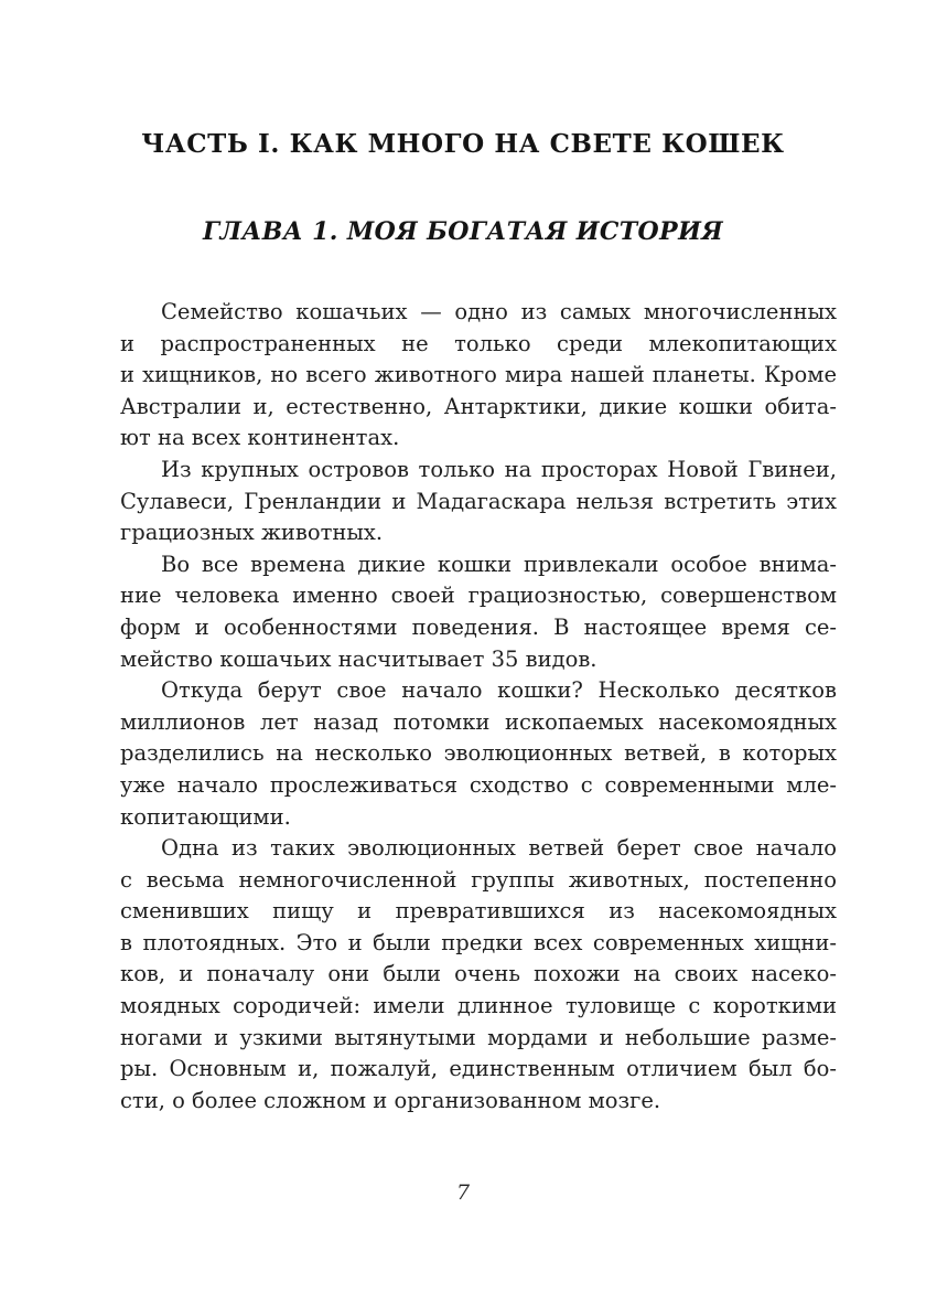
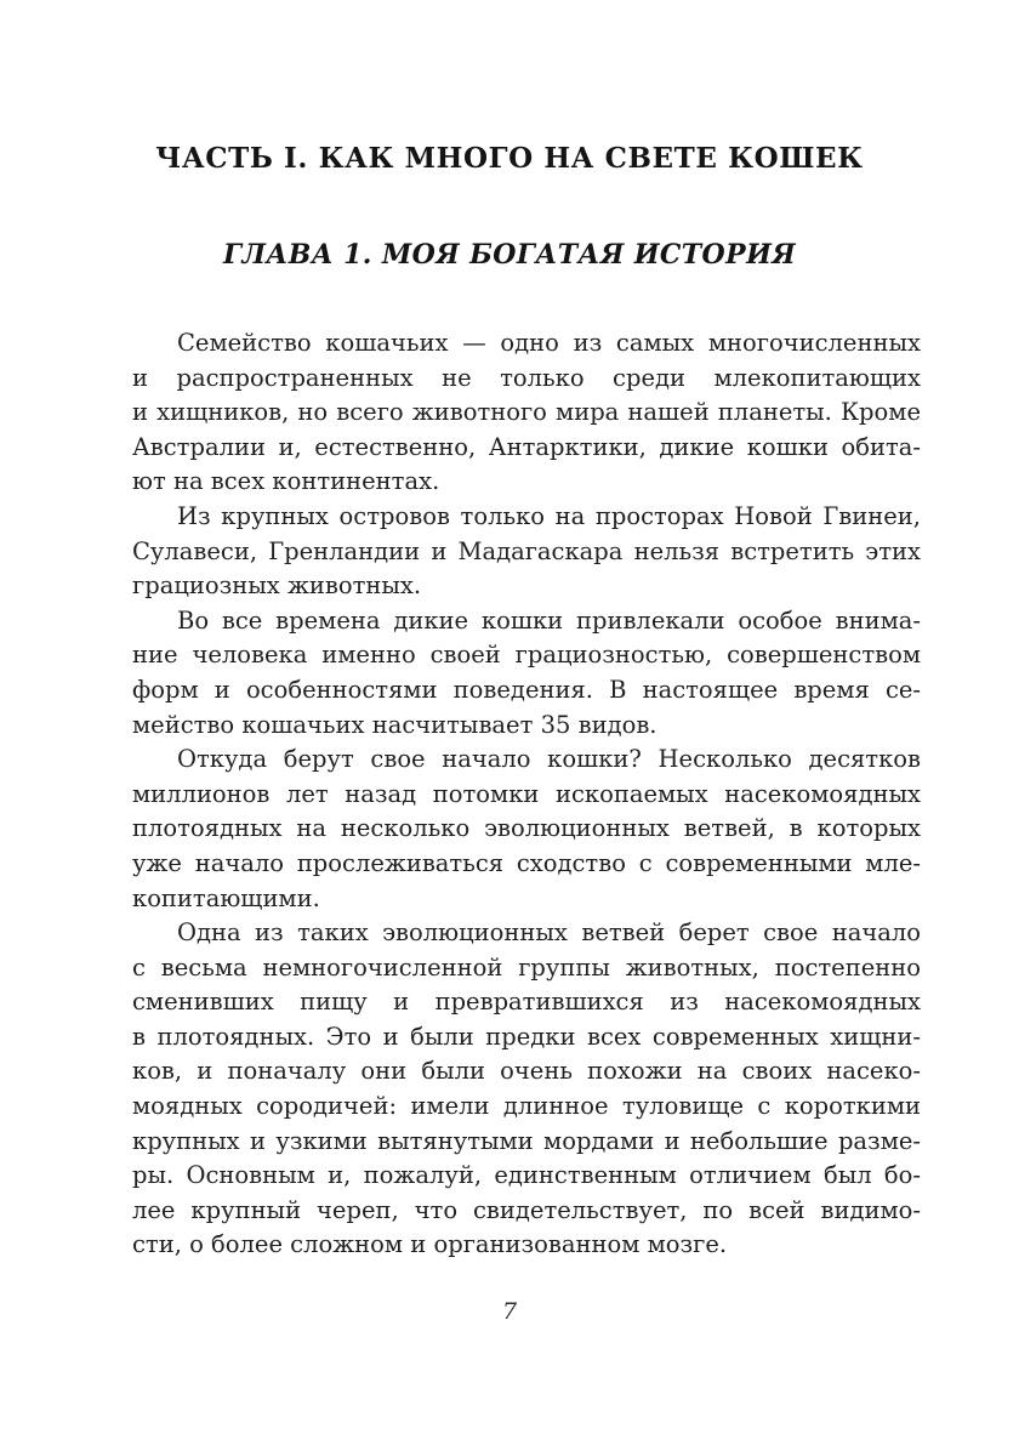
  ЧАСТЬ I. КАК МНОГО НА СВЕТЕ КОШЕК
  ГЛАВА 1. МОЯ БОГАТАЯ ИСТОРИЯ
  Семейство кошачьих — одно из самых многочисленных
  и распространенных не только среди млекопитающих
  и хищников, но всего животного мира нашей планеты. Кроме
  Австралии и, естественно, Антарктики, дикие кошки обита-
  ют на всех континентах.
  Из крупных островов только на просторах Новой Гвинеи,
  Сулавеси, Гренландии и Мадагаскара нельзя встретить этих
  грациозных животных.
  Во все времена дикие кошки привлекали особое внима-
  ние человека именно своей грациозностью, совершенством
  форм и особенностями поведения. В настоящее время се-
  мейство кошачьих насчитывает 35 видов.
  Откуда берут свое начало кошки? Несколько десятков
  миллионов лет назад потомки ископаемых насекомоядных
- разделились на несколько эволюционных ветвей, в которых
+ плотоядных на несколько эволюционных ветвей, в которых
  уже начало прослеживаться сходство с современными мле-
  копитающими.
  Одна из таких эволюционных ветвей берет свое начало
  с весьма немногочисленной группы животных, постепенно
  сменивших пищу и превратившихся из насекомоядных
  в плотоядных. Это и были предки всех современных хищни-
  ков, и поначалу они были очень похожи на своих насеко-
  моядных сородичей: имели длинное туловище с короткими
- ногами и узкими вытянутыми мордами и небольшие разме-
+ крупных и узкими вытянутыми мордами и небольшие разме-
  ры. Основным и, пожалуй, единственным отличием был бо-
+ лее крупный череп, что свидетельствует, по всей видимо-
  сти, о более сложном и организованном мозге.
  7
